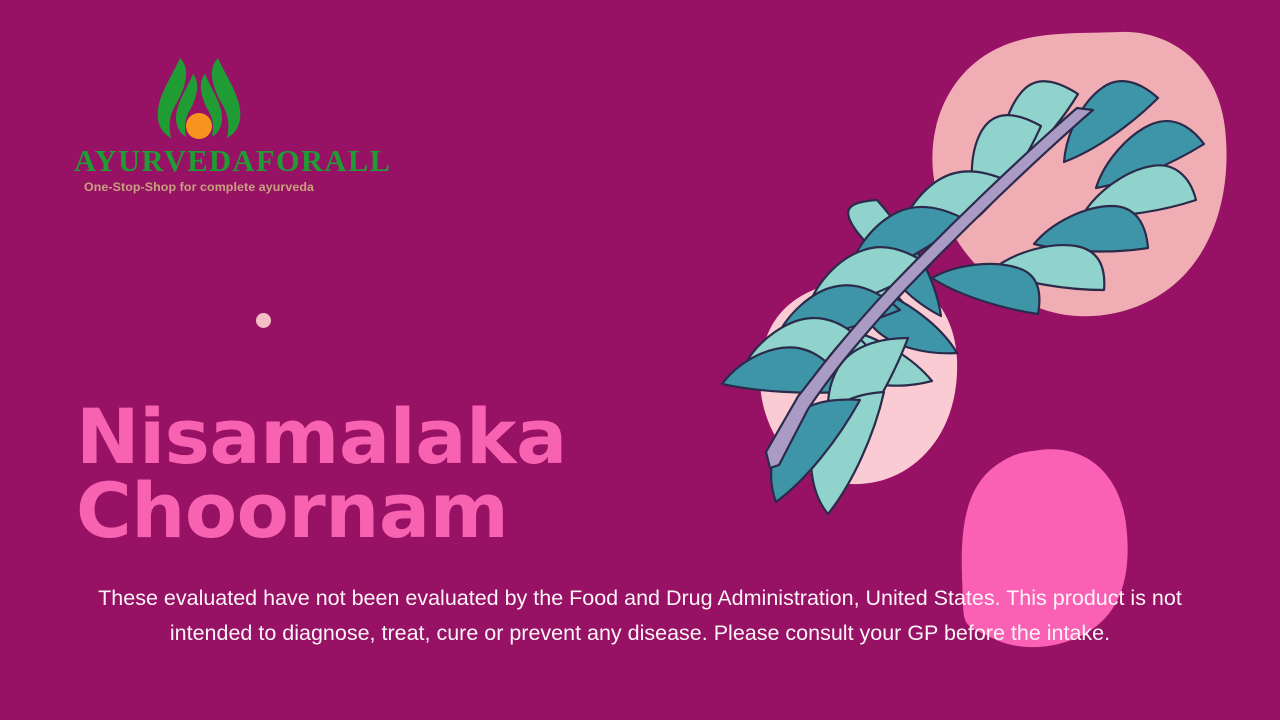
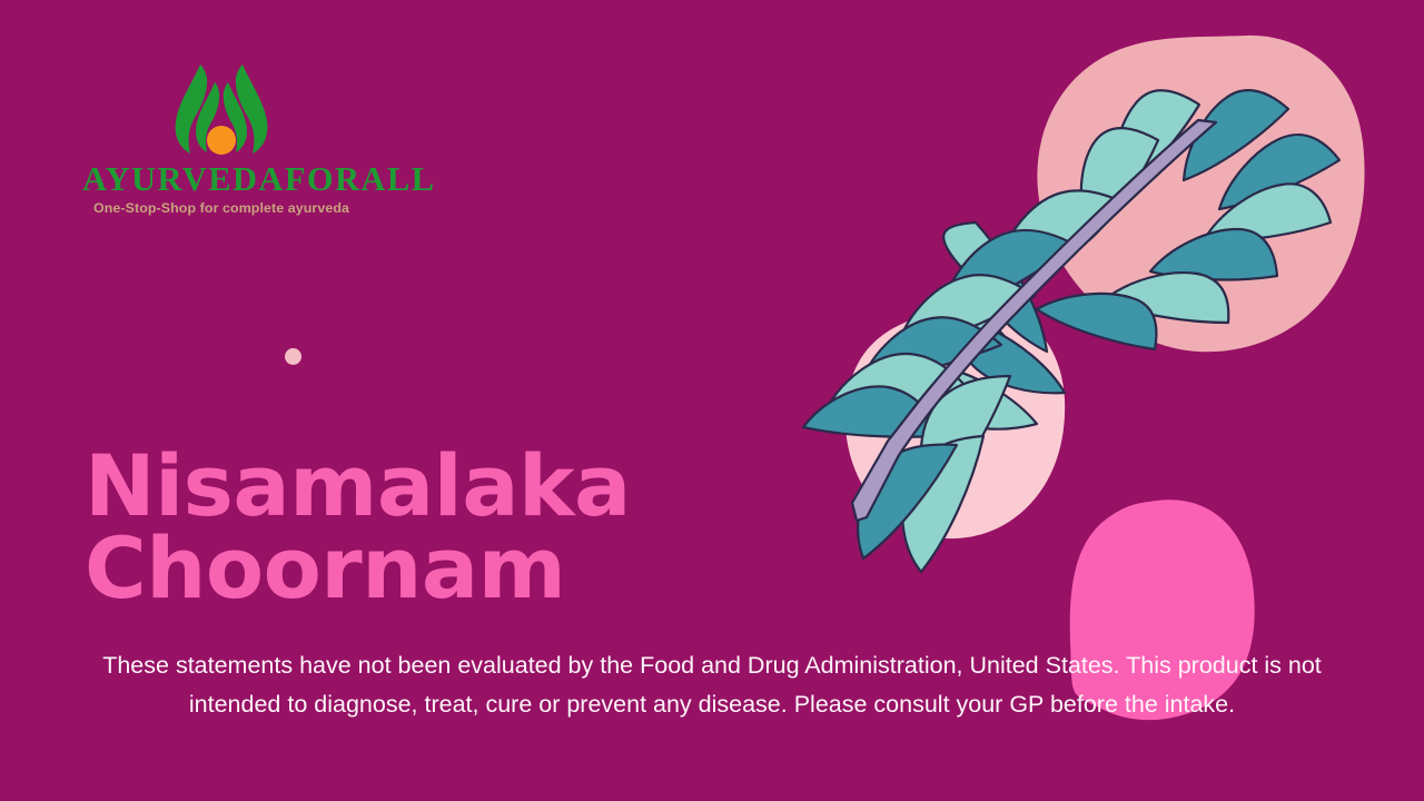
  AYURVEDAFORALL
  One-Stop-Shop for complete ayurveda
  Nisamalaka
  Choornam
- These evaluated have not been evaluated by the Food and Drug Administration, United States. This product is not intended to diagnose, treat, cure or prevent any disease. Please consult your GP before the intake.
+ These statements have not been evaluated by the Food and Drug Administration, United States. This product is not intended to diagnose, treat, cure or prevent any disease. Please consult your GP before the intake.
